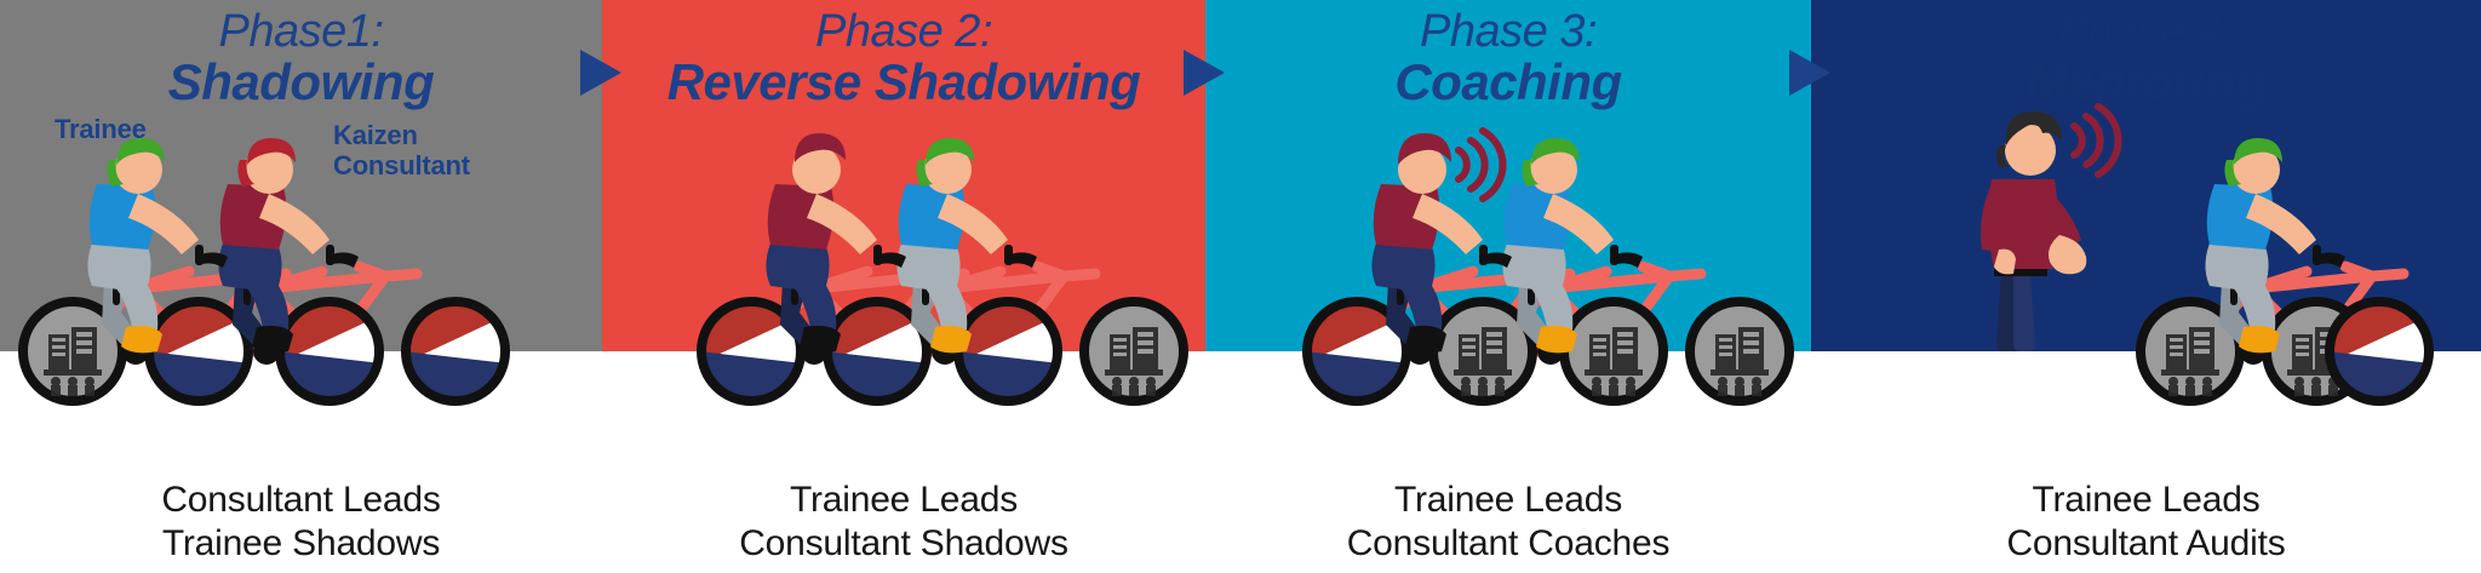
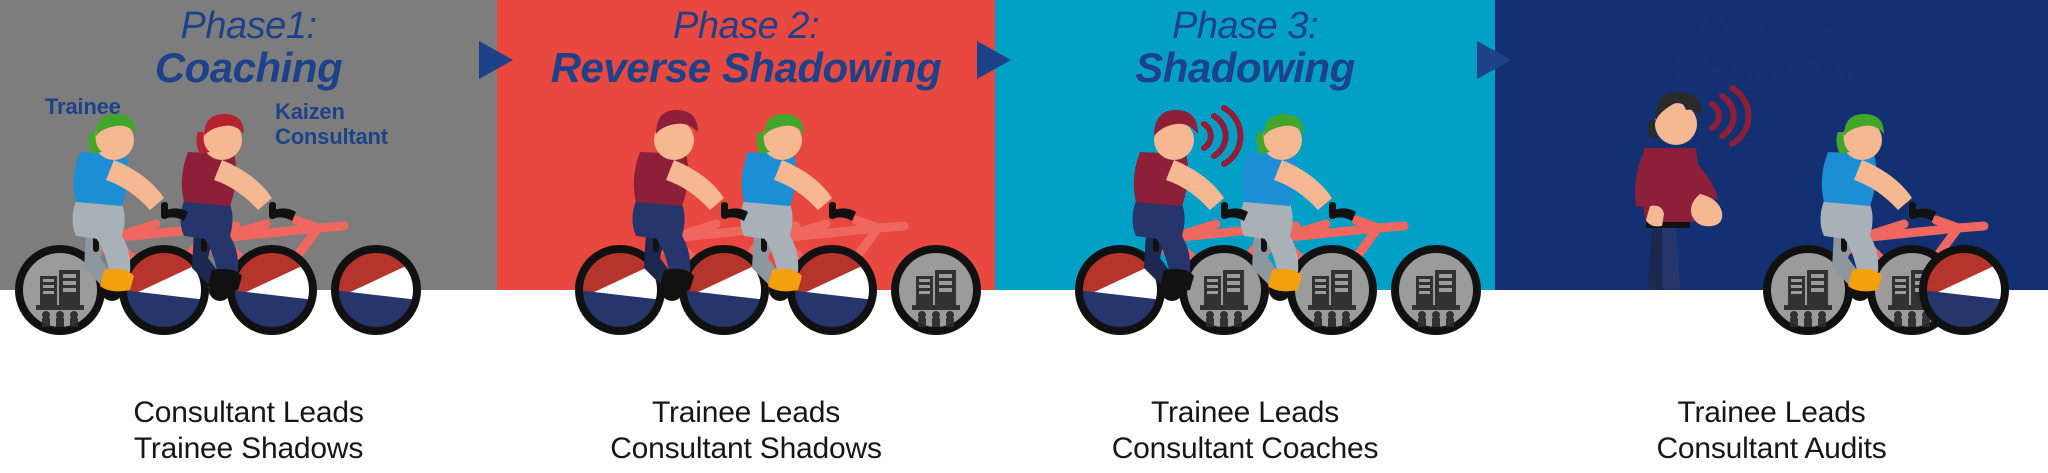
  Phase1:
- Shadowing
+ Coaching
  Trainee
  Kaizen
  Consultant
  Consultant Leads
  Trainee Shadows
  Phase 2:
  Reverse Shadowing
  Trainee Leads
  Consultant Shadows
  Phase 3:
- Coaching
+ Shadowing
  Trainee Leads
  Consultant Coaches
  Mentoring
  Trainee Leads
  Consultant Audits
